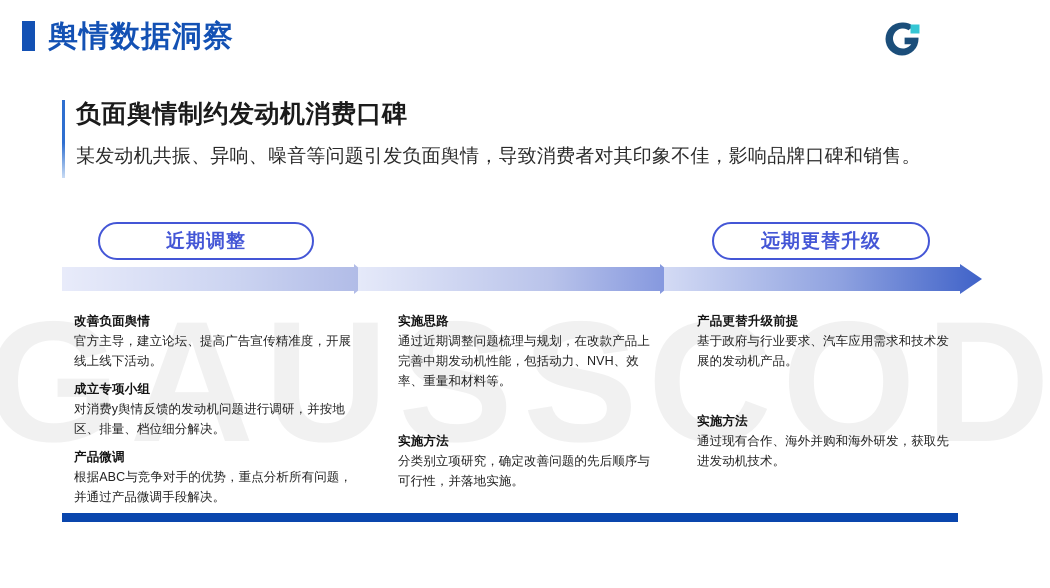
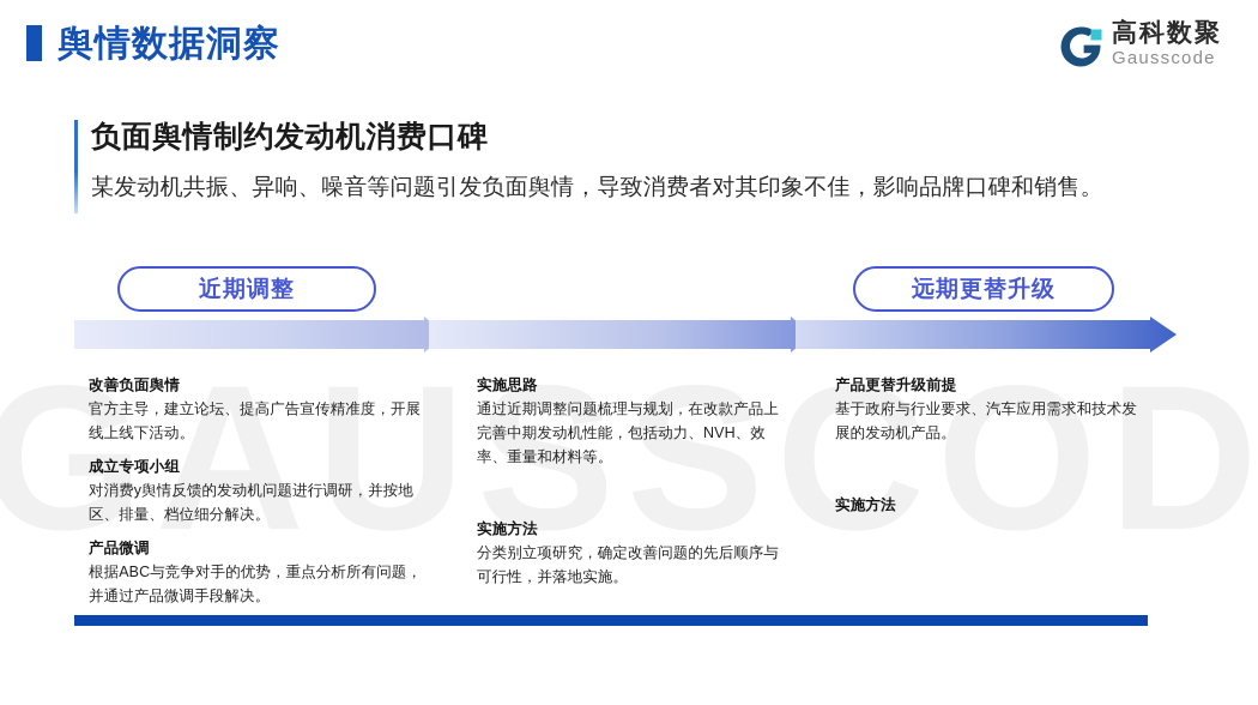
  GAUSSCOD
  舆情数据洞察
+ 高科数聚
+ Gausscode
  负面舆情制约发动机消费口碑
  某发动机共振、异响、噪音等问题引发负面舆情，导致消费者对其印象不佳，影响品牌口碑和销售。
  近期调整
  远期更替升级
  改善负面舆情
  官方主导，建立论坛、提高广告宣传精准度，开展线上线下活动。
  成立专项小组
  对消费y舆情反馈的发动机问题进行调研，并按地区、排量、档位细分解决。
  产品微调
  根据ABC与竞争对手的优势，重点分析所有问题，并通过产品微调手段解决。
  实施思路
  通过近期调整问题梳理与规划，在改款产品上完善中期发动机性能，包括动力、NVH、效率、重量和材料等。
  实施方法
  分类别立项研究，确定改善问题的先后顺序与可行性，并落地实施。
  产品更替升级前提
  基于政府与行业要求、汽车应用需求和技术发展的发动机产品。
  实施方法
- 通过现有合作、海外并购和海外研发，获取先进发动机技术。
